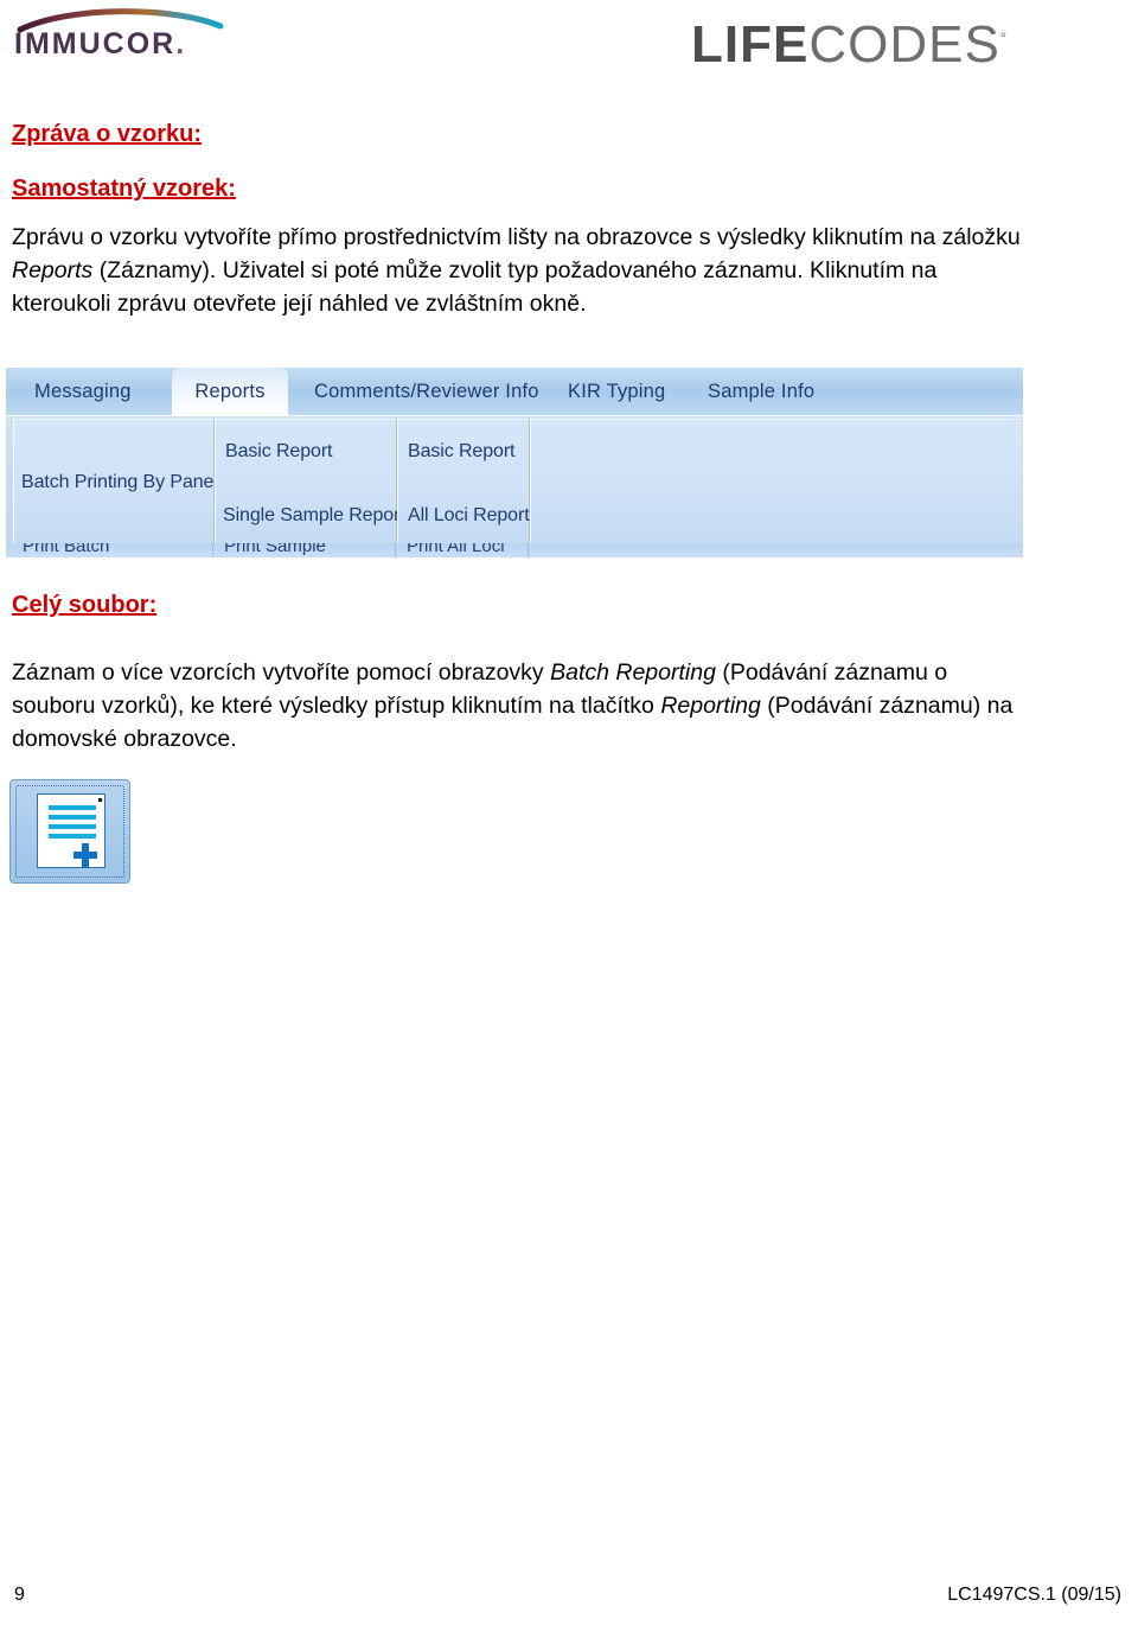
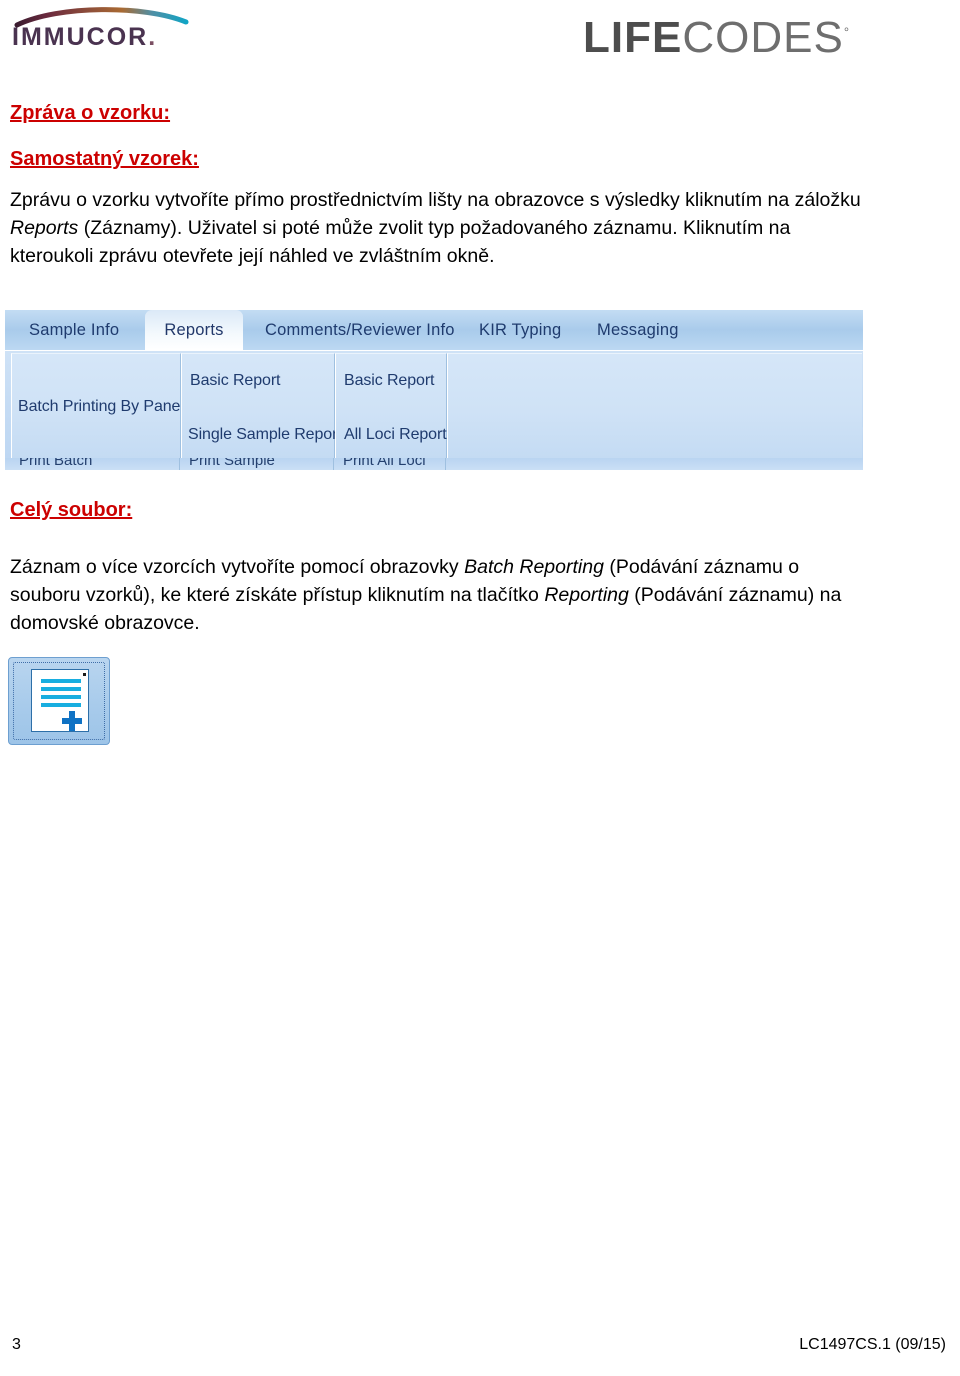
  IMMUCOR.
  LIFECODES°
  Zpráva o vzorku:
  Samostatný vzorek:
  Zprávu o vzorku vytvoříte přímo prostřednictvím lišty na obrazovce s výsledky kliknutím na záložku Reports (Záznamy). Uživatel si poté může zvolit typ požadovaného záznamu. Kliknutím na kteroukoli zprávu otevřete její náhled ve zvláštním okně.
- Messaging
+ Sample Info
  Reports
  Comments/Reviewer Info
  KIR Typing
- Sample Info
+ Messaging
  Batch Printing By Pane
  Basic Report
  Single Sample Repo
  Basic Report
  All Loci Report
  Print Batch
  Print Sample
  Print All Loci
  Celý soubor:
- Záznam o více vzorcích vytvoříte pomocí obrazovky Batch Reporting (Podávání záznamu o souboru vzorků), ke které výsledky přístup kliknutím na tlačítko Reporting (Podávání záznamu) na domovské obrazovce.
+ Záznam o více vzorcích vytvoříte pomocí obrazovky Batch Reporting (Podávání záznamu o souboru vzorků), ke které získáte přístup kliknutím na tlačítko Reporting (Podávání záznamu) na domovské obrazovce.
- 9
+ 3
  LC1497CS.1 (09/15)
